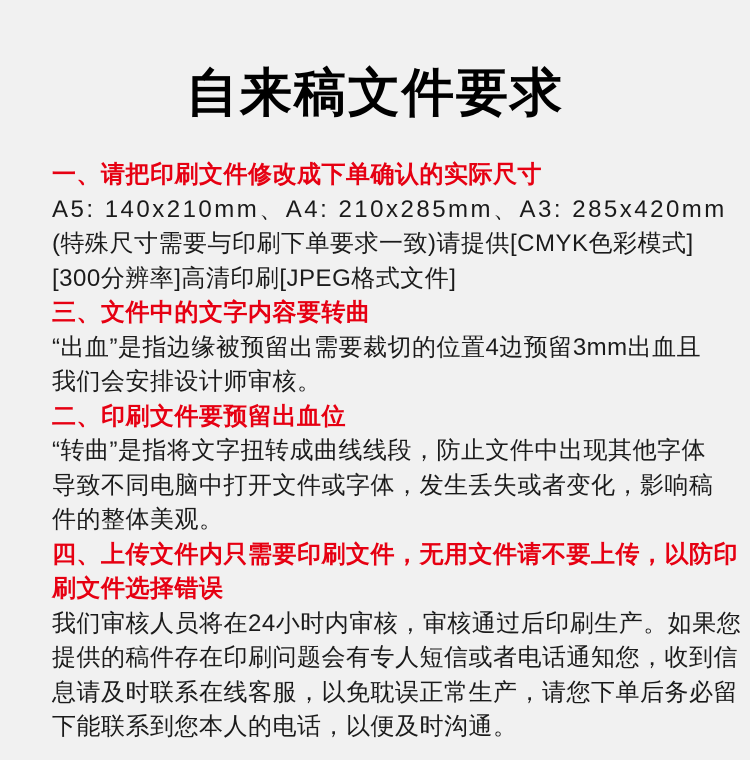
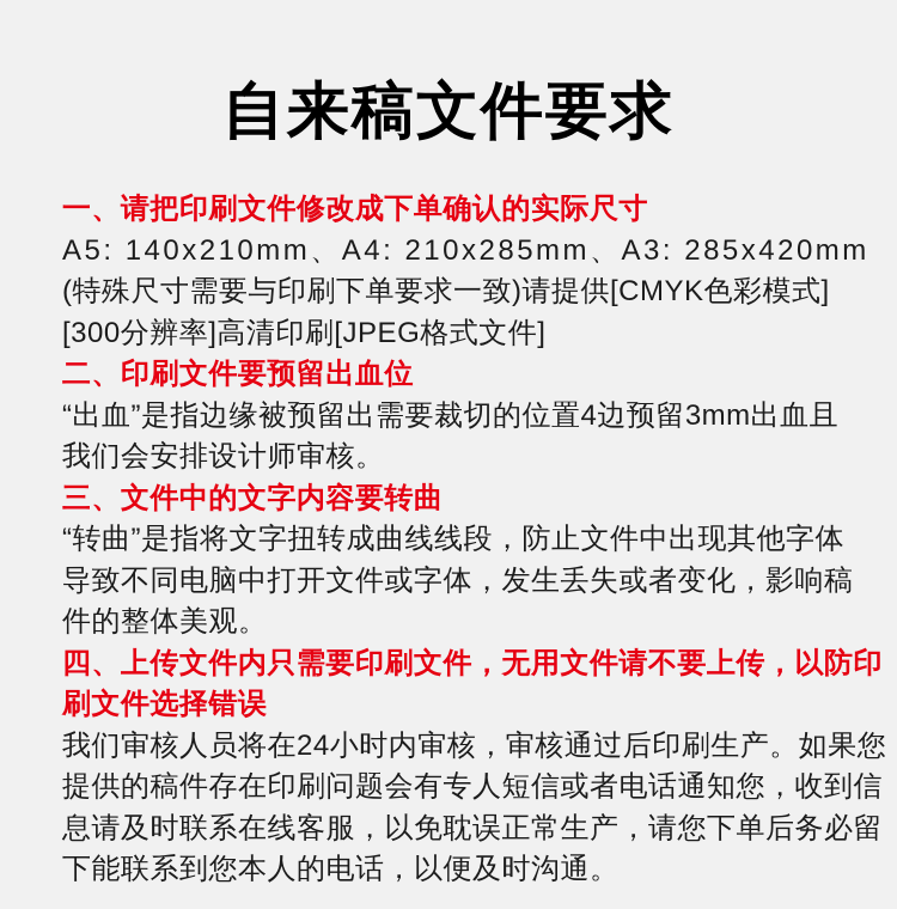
  自来稿文件要求
  一、请把印刷文件修改成下单确认的实际尺寸
  A5: 140x210mm、A4: 210x285mm、A3: 285x420mm
  (特殊尺寸需要与印刷下单要求一致)请提供[CMYK色彩模式]
  [300分辨率]高清印刷[JPEG格式文件]
- 三、文件中的文字内容要转曲
+ 二、印刷文件要预留出血位
  “出血”是指边缘被预留出需要裁切的位置4边预留3mm出血且
  我们会安排设计师审核。
- 二、印刷文件要预留出血位
+ 三、文件中的文字内容要转曲
  “转曲”是指将文字扭转成曲线线段，防止文件中出现其他字体
  导致不同电脑中打开文件或字体，发生丢失或者变化，影响稿
  件的整体美观。
  四、上传文件内只需要印刷文件，无用文件请不要上传，以防印
  刷文件选择错误
  我们审核人员将在24小时内审核，审核通过后印刷生产。如果您
  提供的稿件存在印刷问题会有专人短信或者电话通知您，收到信
  息请及时联系在线客服，以免耽误正常生产，请您下单后务必留
  下能联系到您本人的电话，以便及时沟通。
